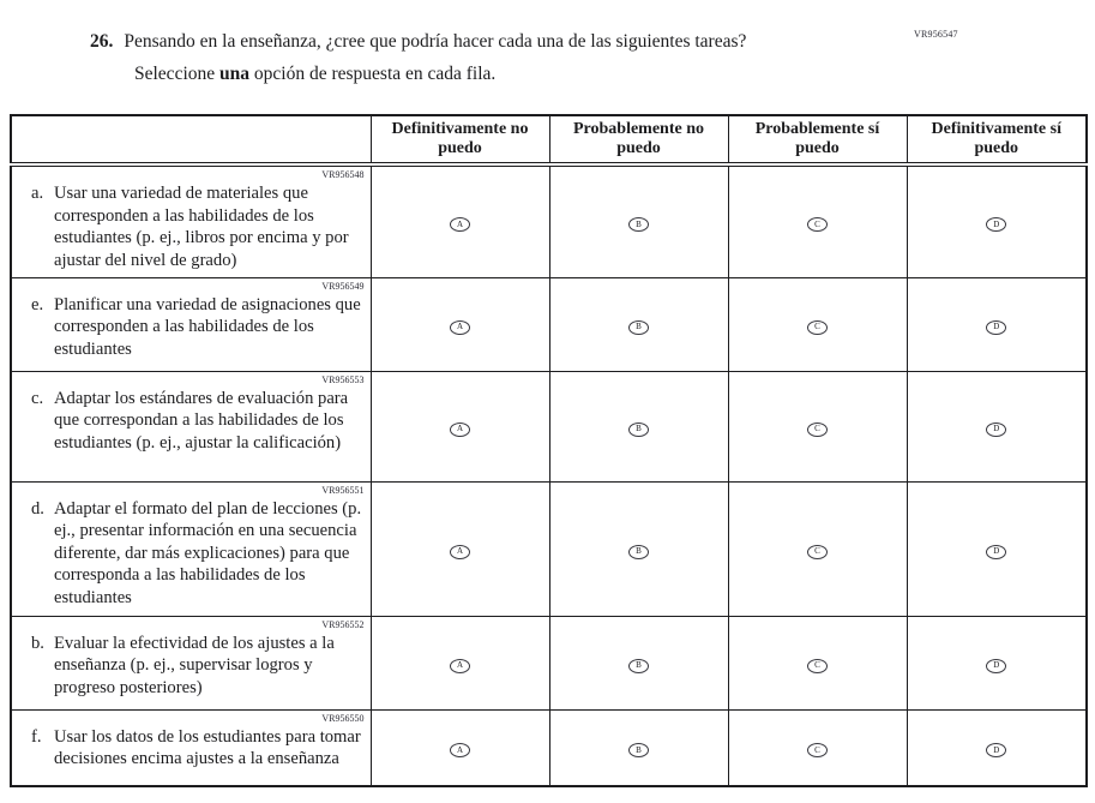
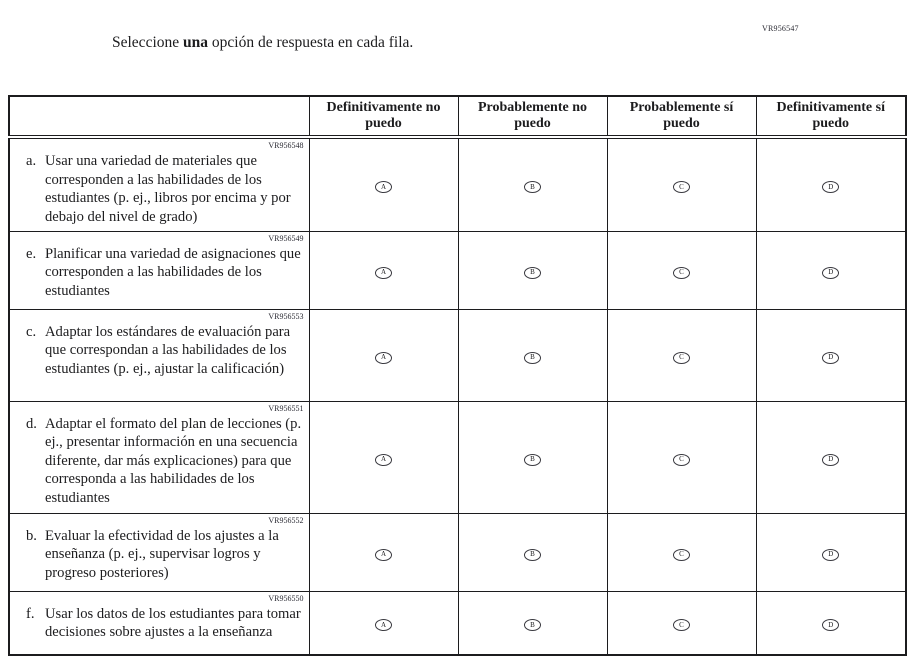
  VR956547
- 26. Pensando en la enseñanza, ¿cree que podría hacer cada una de las siguientes tareas?
  Seleccione una opción de respuesta en cada fila.
  	Definitivamente no puedo	Probablemente no puedo	Probablemente sí puedo	Definitivamente sí puedo
- VR956548 a. Usar una variedad de materiales que corresponden a las habilidades de los estudiantes (p. ej., libros por encima y por ajustar del nivel de grado)	A	B	C	D
+ VR956548 a. Usar una variedad de materiales que corresponden a las habilidades de los estudiantes (p. ej., libros por encima y por debajo del nivel de grado)	A	B	C	D
  VR956549 e. Planificar una variedad de asignaciones que corresponden a las habilidades de los estudiantes	A	B	C	D
  VR956553 c. Adaptar los estándares de evaluación para que correspondan a las habilidades de los estudiantes (p. ej., ajustar la calificación)	A	B	C	D
  VR956551 d. Adaptar el formato del plan de lecciones (p. ej., presentar información en una secuencia diferente, dar más explicaciones) para que corresponda a las habilidades de los estudiantes	A	B	C	D
  VR956552 b. Evaluar la efectividad de los ajustes a la enseñanza (p. ej., supervisar logros y progreso posteriores)	A	B	C	D
- VR956550 f. Usar los datos de los estudiantes para tomar decisiones encima ajustes a la enseñanza	A	B	C	D
+ VR956550 f. Usar los datos de los estudiantes para tomar decisiones sobre ajustes a la enseñanza	A	B	C	D
